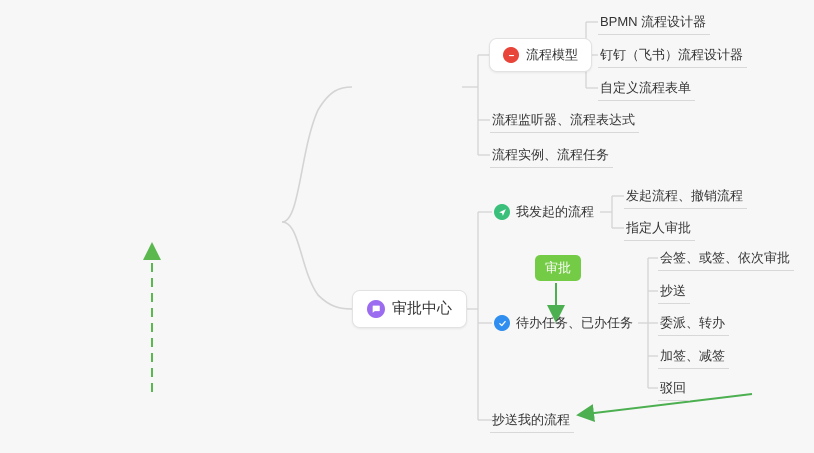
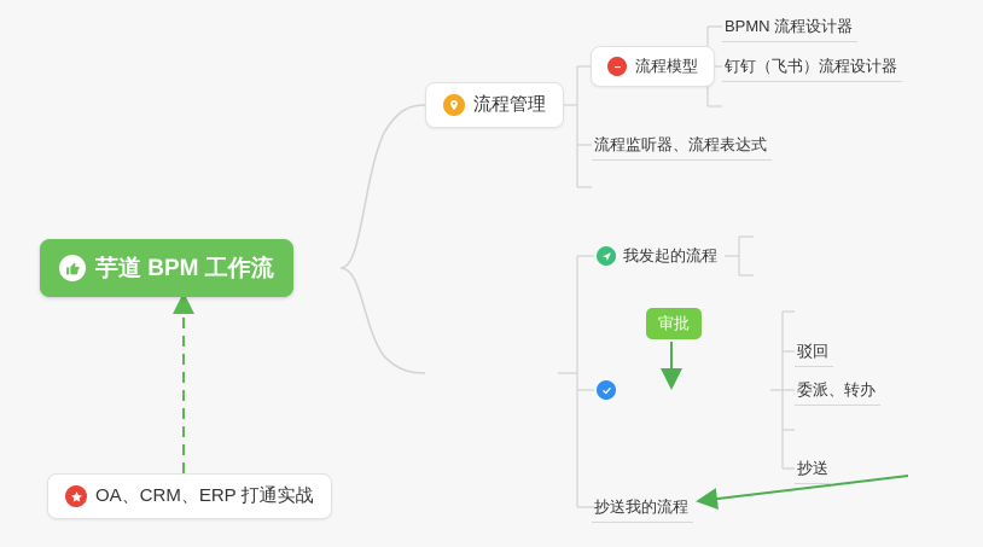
+ 芋道 BPM 工作流
+ 流程管理
  流程模型
  BPMN 流程设计器
  钉钉（飞书）流程设计器
- 自定义流程表单
  流程监听器、流程表达式
- 流程实例、流程任务
- 审批中心
  我发起的流程
- 发起流程、撤销流程
- 指定人审批
  审批
- 待办任务、已办任务
- 会签、或签、依次审批
- 抄送
+ 驳回
  委派、转办
- 加签、减签
- 驳回
+ 抄送
  抄送我的流程
+ OA、CRM、ERP 打通实战
